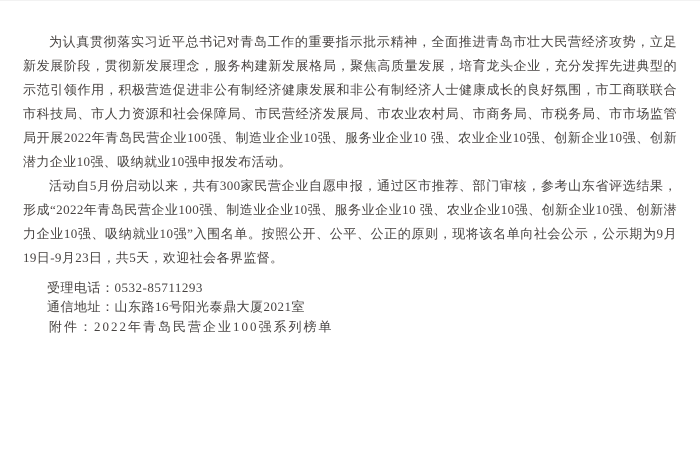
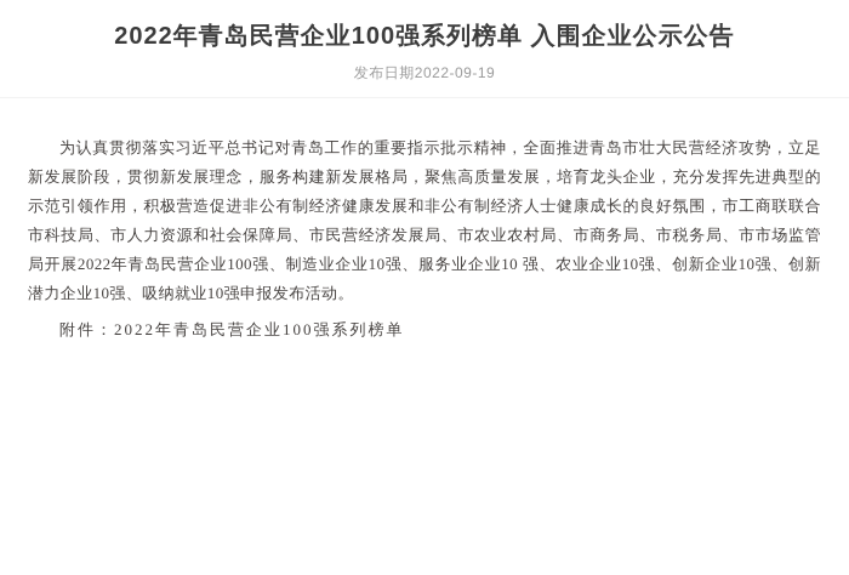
+ 2022年青岛民营企业100强系列榜单 入围企业公示公告
+ 发布日期2022-09-19
  为认真贯彻落实习近平总书记对青岛工作的重要指示批示精神，全面推进青岛市壮大民营经济攻势，立足新发展阶段，贯彻新发展理念，服务构建新发展格局，聚焦高质量发展，培育龙头企业，充分发挥先进典型的示范引领作用，积极营造促进非公有制经济健康发展和非公有制经济人士健康成长的良好氛围，市工商联联合市科技局、市人力资源和社会保障局、市民营经济发展局、市农业农村局、市商务局、市税务局、市市场监管局开展2022年青岛民营企业100强、制造业企业10强、服务业企业10 强、农业企业10强、创新企业10强、创新潜力企业10强、吸纳就业10强申报发布活动。
- 活动自5月份启动以来，共有300家民营企业自愿申报，通过区市推荐、部门审核，参考山东省评选结果，形成“2022年青岛民营企业100强、制造业企业10强、服务业企业10 强、农业企业10强、创新企业10强、创新潜力企业10强、吸纳就业10强”入围名单。按照公开、公平、公正的原则，现将该名单向社会公示，公示期为9月19日-9月23日，共5天，欢迎社会各界监督。
- 受理电话：0532-85711293
- 通信地址：山东路16号阳光泰鼎大厦2021室
  附件：2022年青岛民营企业100强系列榜单
